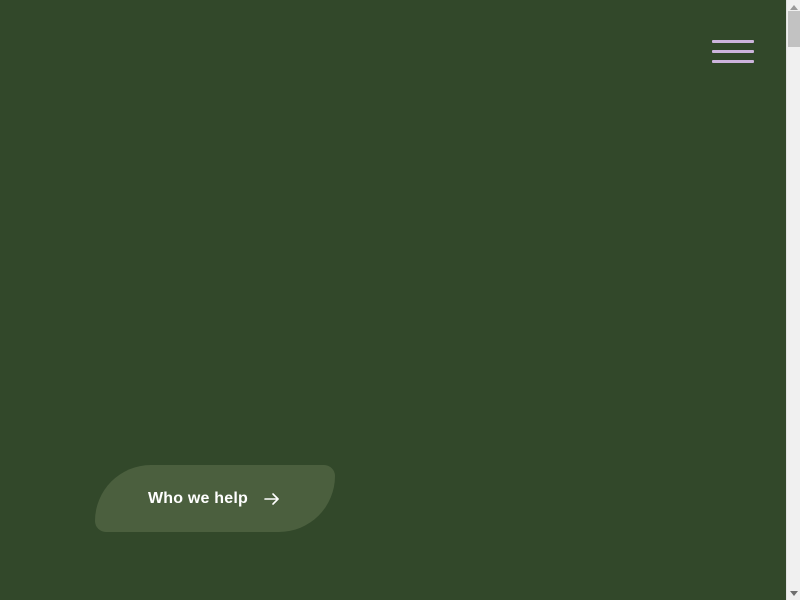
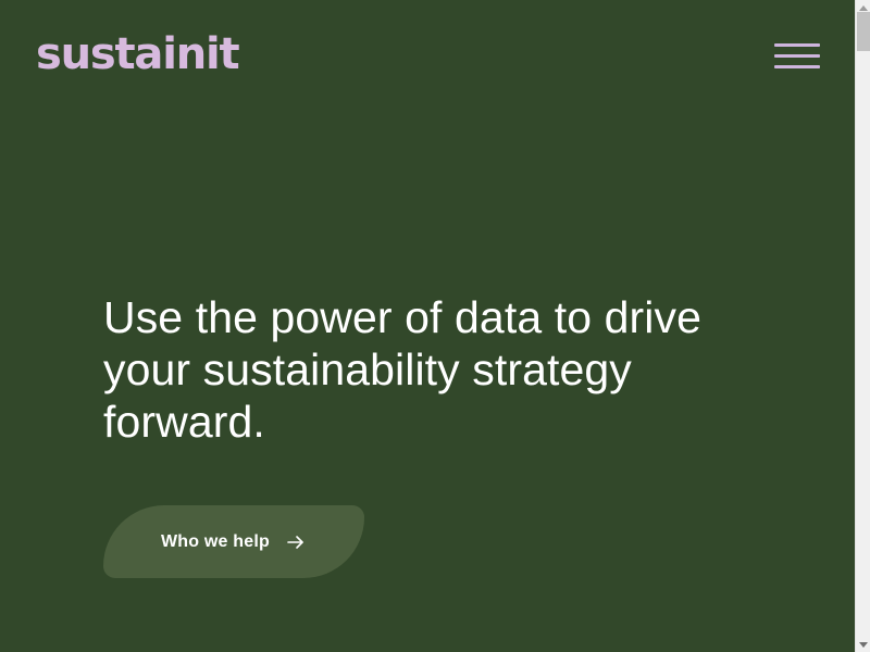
+ sustainit
+ Use the power of data to drive your sustainability strategy forward.
  Who we help
